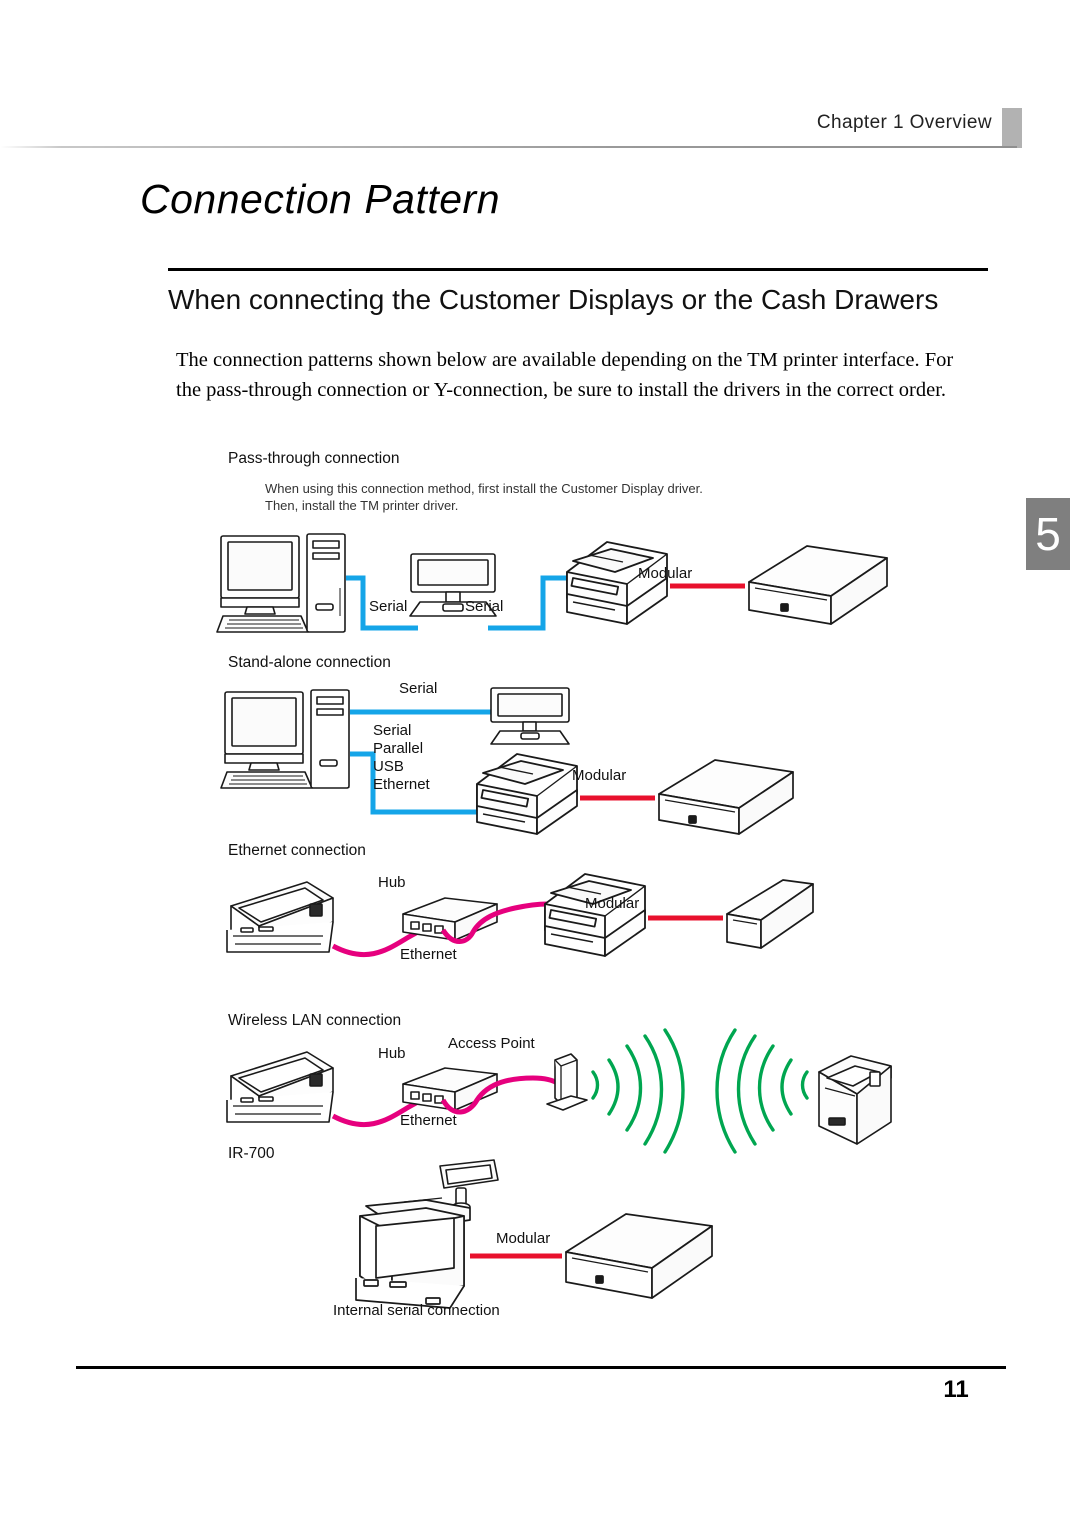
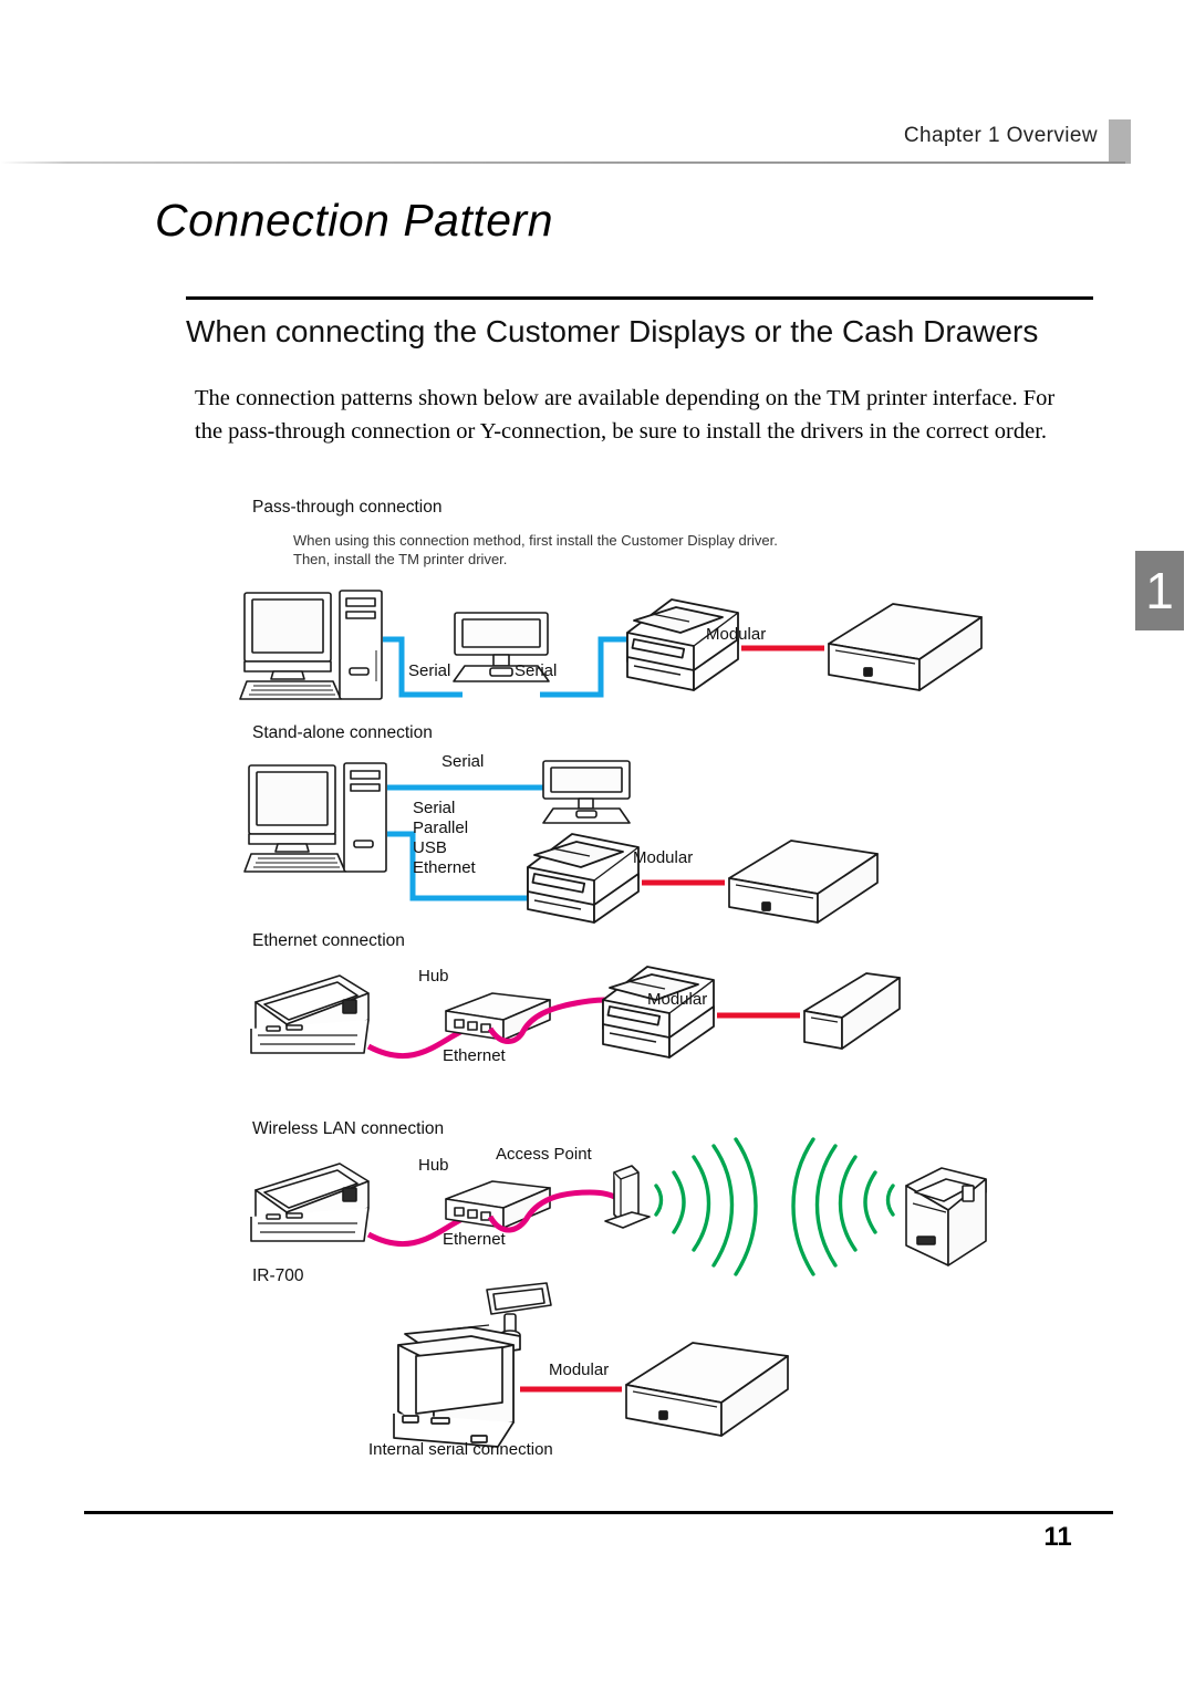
  Chapter 1 Overview
- 5
+ 1
  Connection Pattern
  When connecting the Customer Displays or the Cash Drawers
  The connection patterns shown below are available depending on the TM printer interface. For the pass-through connection or Y-connection, be sure to install the drivers in the correct order.
  Pass-through connection
  When using this connection method, first install the Customer Display driver.
  Then, install the TM printer driver.
  Serial
  Serial
  Modular
  Stand-alone connection
  Serial
  Serial
  Parallel
  USB
  Ethernet
  Modular
  Ethernet connection
  Hub
  Ethernet
  Modular
  Wireless LAN connection
  Hub
  Access Point
  Ethernet
  IR-700
  Modular
  Internal serial connection
  11
